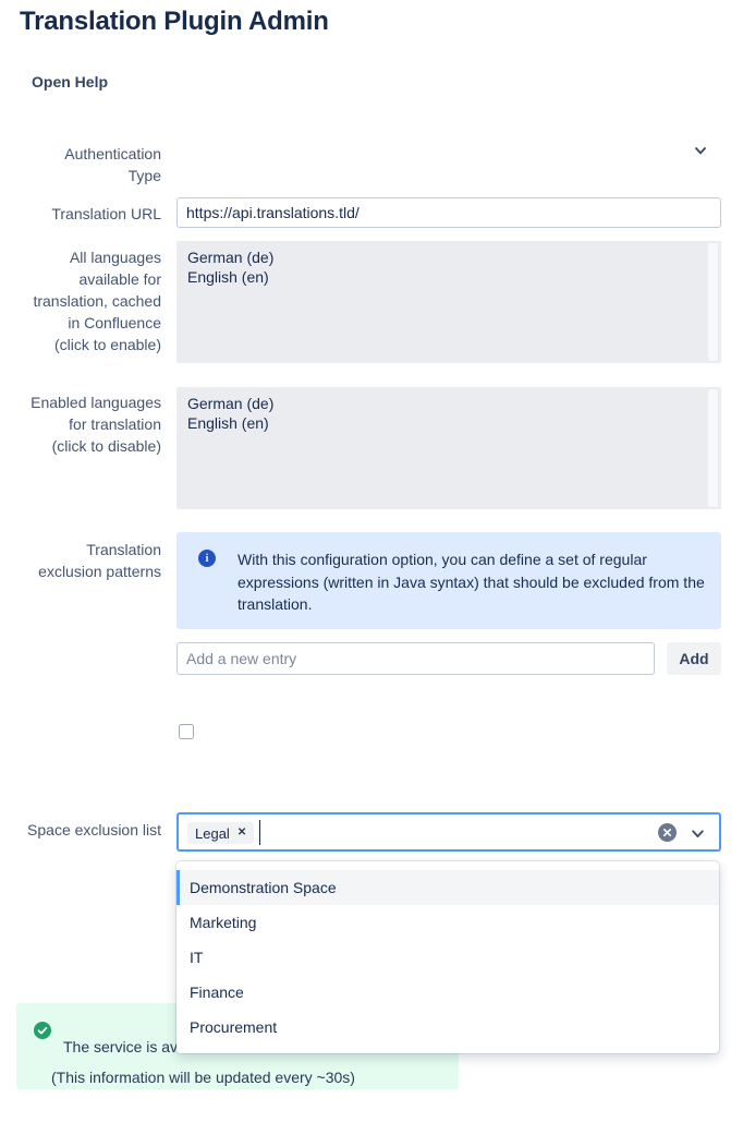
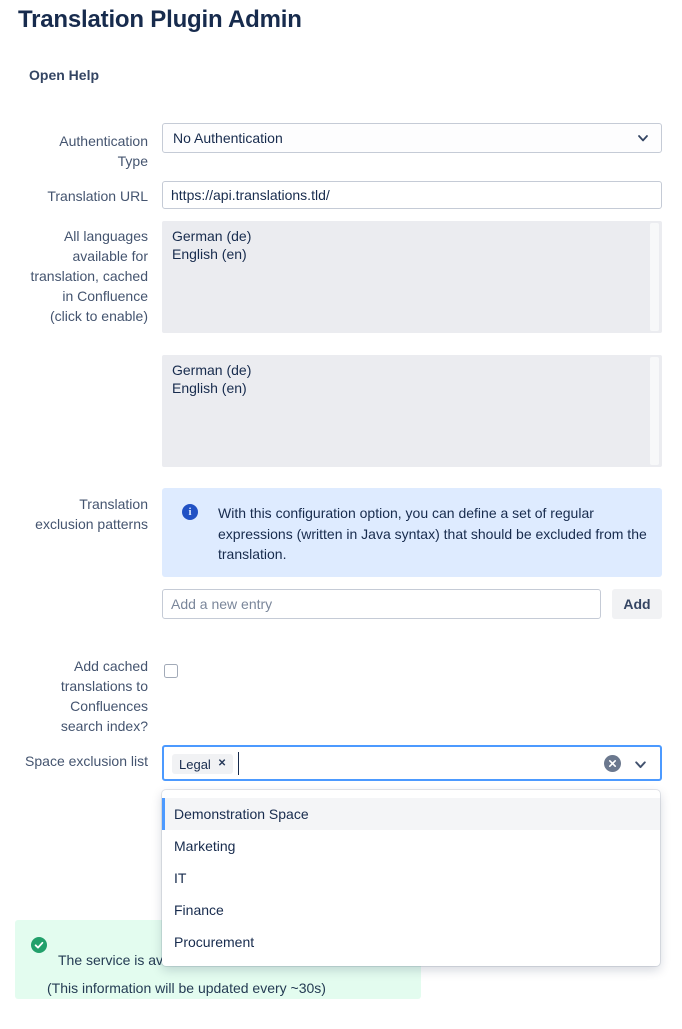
  Translation Plugin Admin
  Open Help
  Authentication
  Type
+ No Authentication
  Translation URL
  https://api.translations.tld/
  All languages
  available for
  translation, cached
  in Confluence
  (click to enable)
  German (de)
  English (en)
- Enabled languages
- for translation
- (click to disable)
  German (de)
  English (en)
  Translation
  exclusion patterns
  i
  With this configuration option, you can define a set of regular expressions (written in Java syntax) that should be excluded from the translation.
  Add a new entry
  Add
+ Add cached
+ translations to
+ Confluences
+ search index?
  Space exclusion list
  Legal
  ✕
  (This information will be updated every ~30s)
  Demonstration Space
  Marketing
  IT
  Finance
  Procurement
